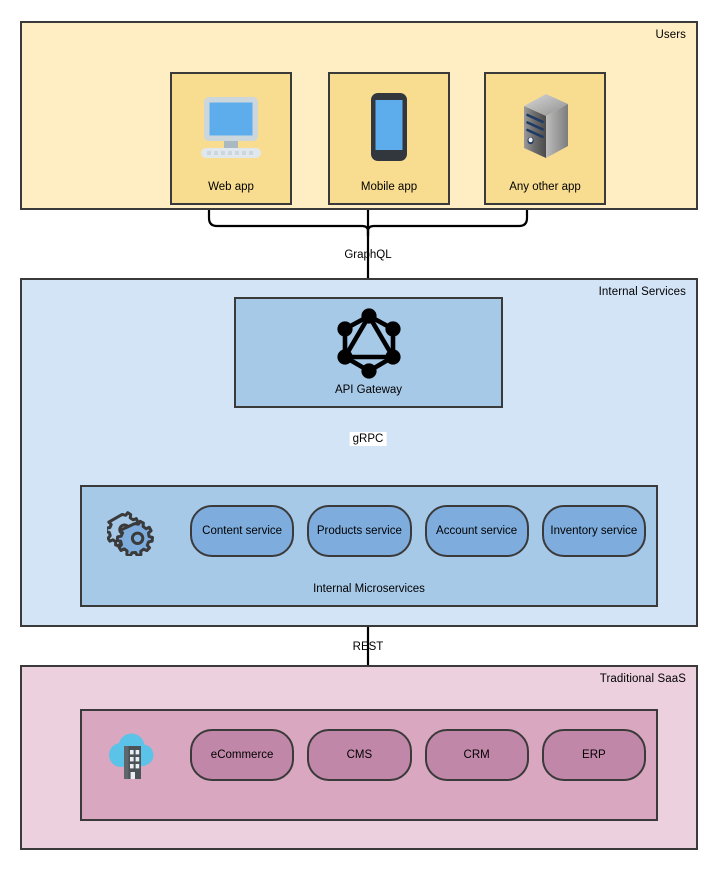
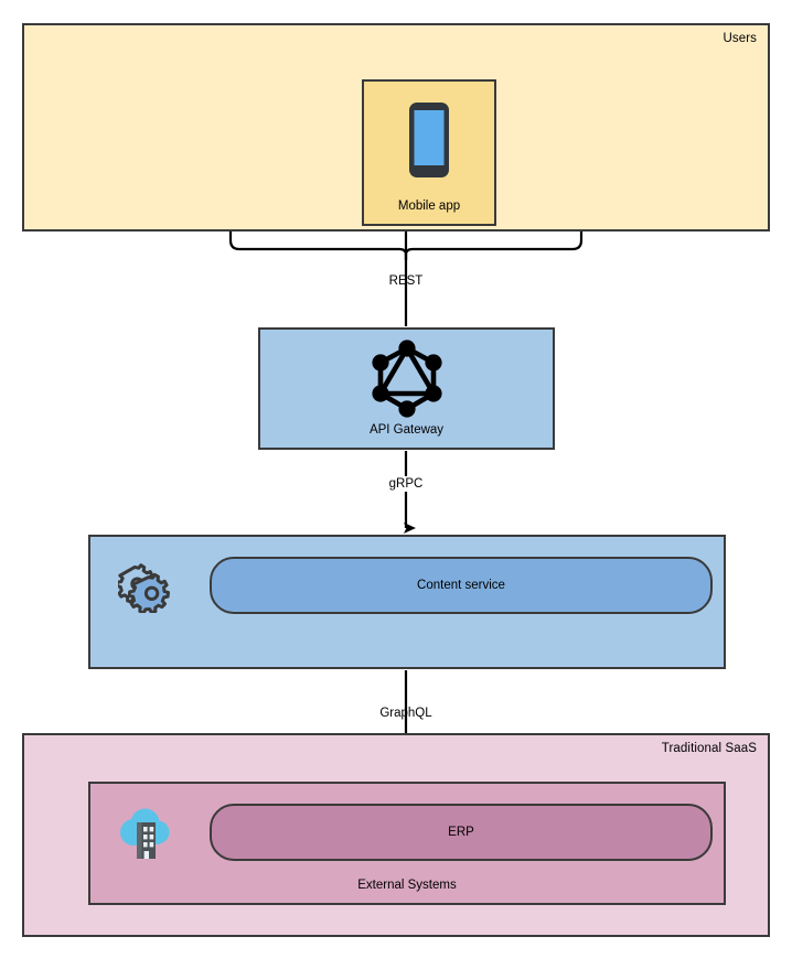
  Users
- Web app
  Mobile app
- Any other app
- Internal Services
  API Gateway
  Content service
- Products service
- Account service
- Inventory service
- Internal Microservices
  Traditional SaaS
- eCommerce
- CMS
- CRM
  ERP
+ External Systems
- GraphQL
+ REST
  gRPC
- REST
+ GraphQL
